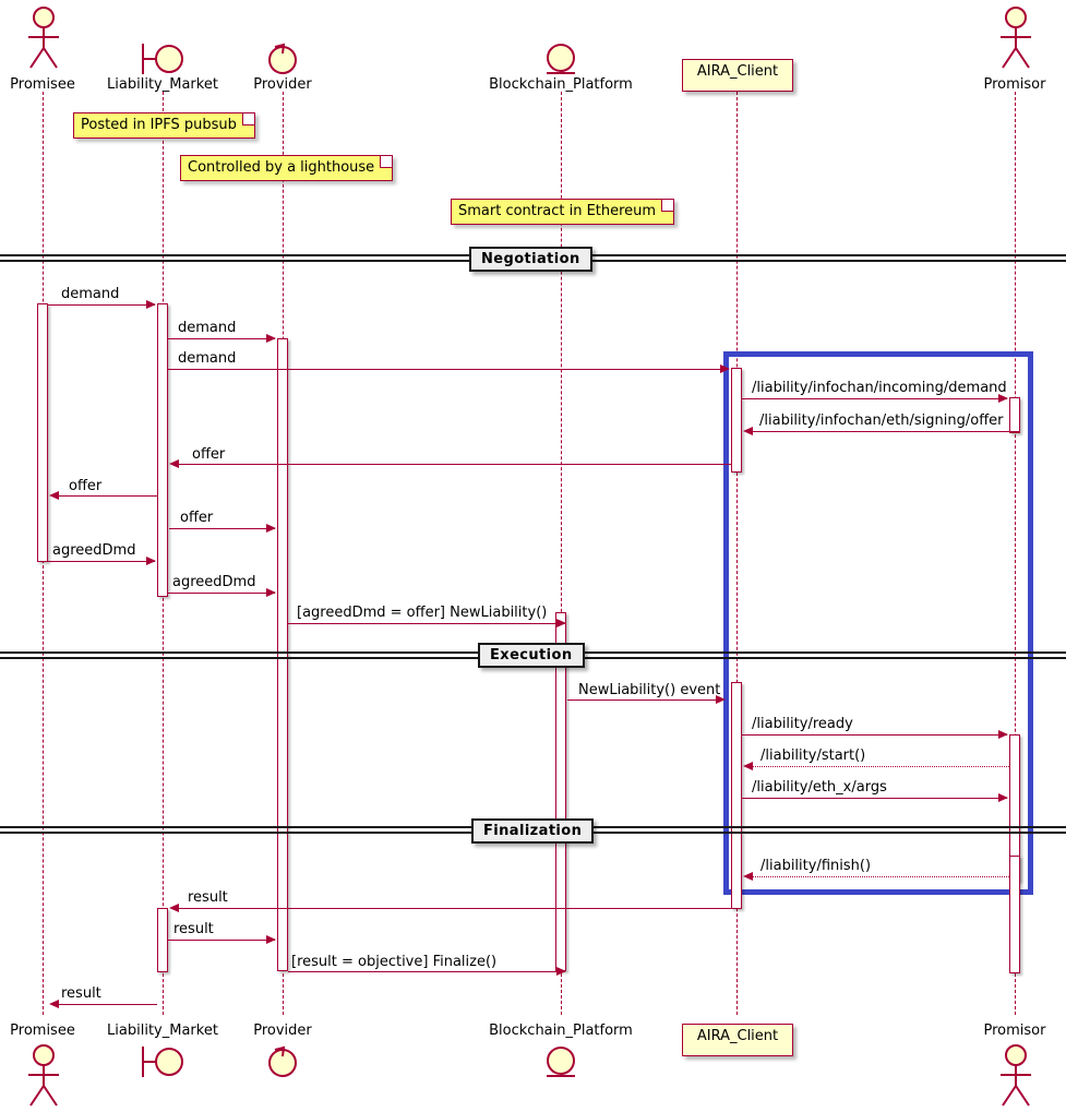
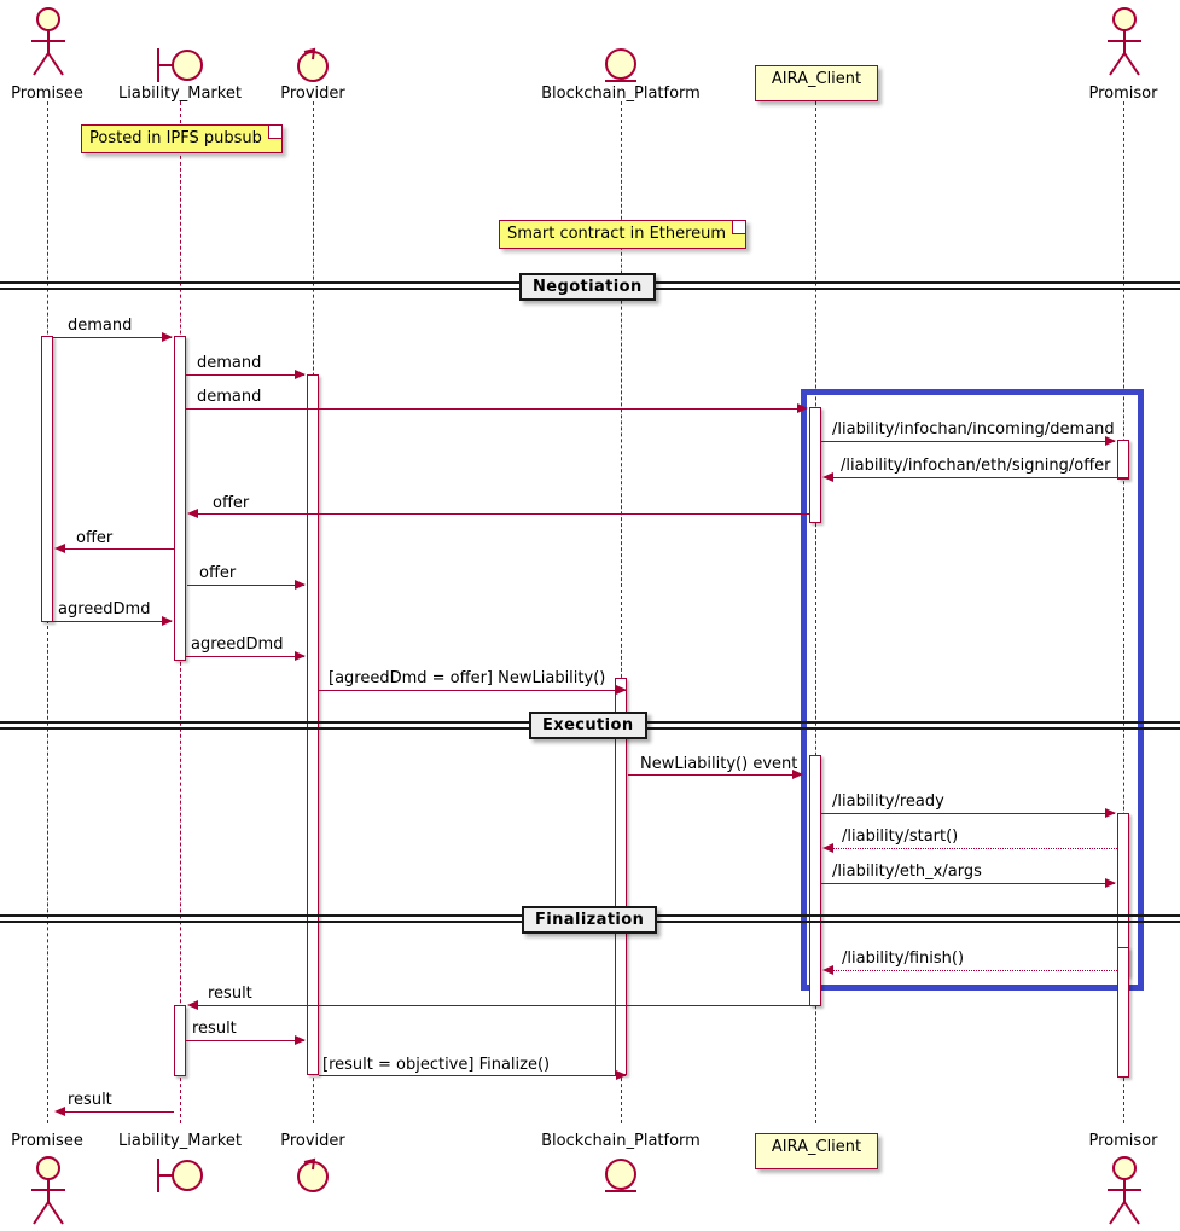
  Promisee
  Liability_Market
  Provider
  Blockchain_Platform
  AIRA_Client
  Promisor
  Posted in IPFS pubsub
- Controlled by a lighthouse
  Smart contract in Ethereum
  Negotiation
  demand
  demand
  demand
  /liability/infochan/incoming/demand
  /liability/infochan/eth/signing/offer
  offer
  offer
  offer
  agreedDmd
  agreedDmd
  [agreedDmd = offer] NewLiability()
  Execution
  NewLiability() event
  /liability/ready
  /liability/start()
  /liability/eth_x/args
  Finalization
  /liability/finish()
  result
  result
  [result = objective] Finalize()
  result
  Promisee
  Liability_Market
  Provider
  Blockchain_Platform
  AIRA_Client
  Promisor
